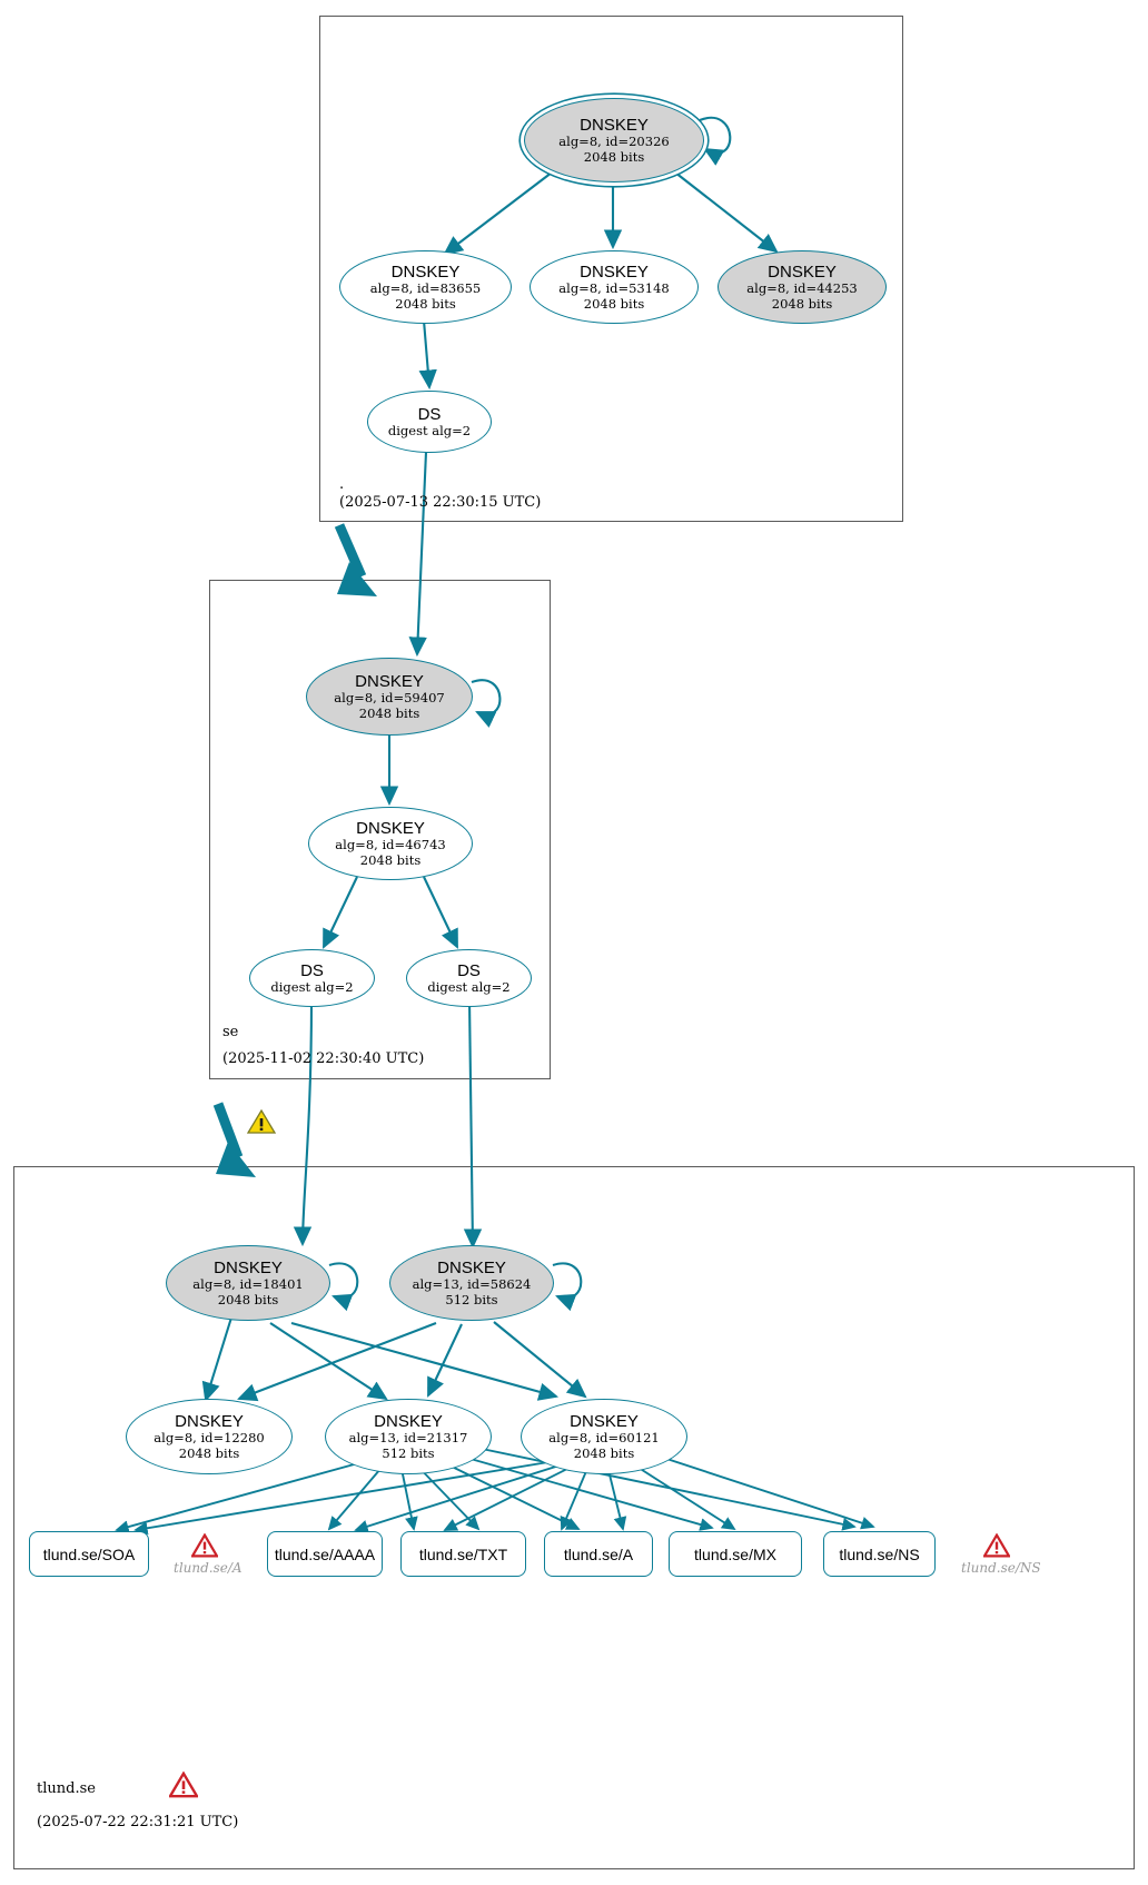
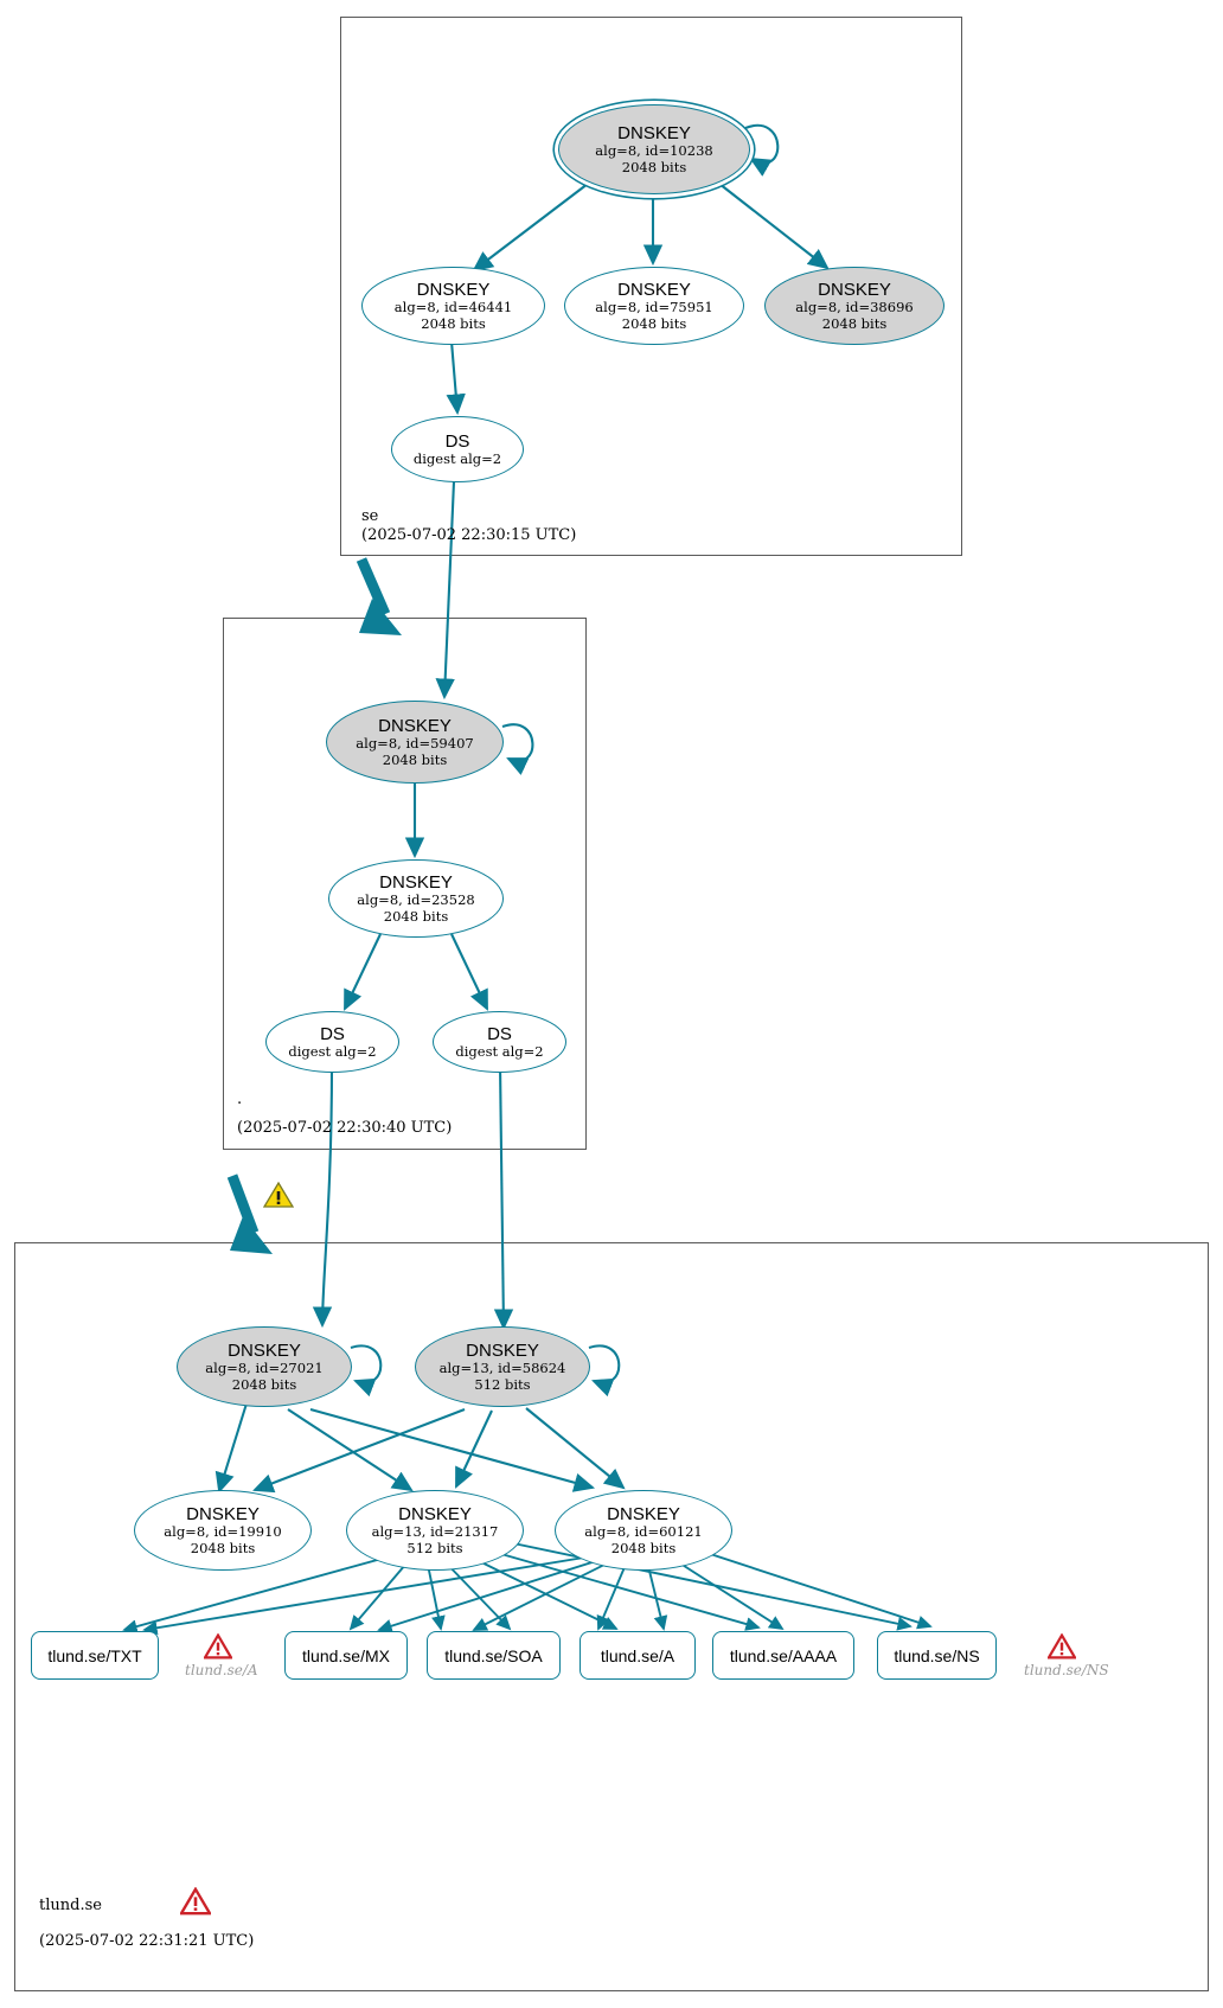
  DNSKEY
- alg=8, id=20326
+ alg=8, id=10238
  2048 bits
  DNSKEY
- alg=8, id=83655
+ alg=8, id=46441
  2048 bits
  DNSKEY
- alg=8, id=53148
+ alg=8, id=75951
  2048 bits
  DNSKEY
- alg=8, id=44253
+ alg=8, id=38696
  2048 bits
  DS
  digest alg=2
- .
+ se
- (2025-07-13 22:30:15 UTC)
+ (2025-07-02 22:30:15 UTC)
  DNSKEY
  alg=8, id=59407
  2048 bits
  DNSKEY
- alg=8, id=46743
+ alg=8, id=23528
  2048 bits
  DS
  digest alg=2
  DS
  digest alg=2
- se
+ .
- (2025-11-02 22:30:40 UTC)
+ (2025-07-02 22:30:40 UTC)
  DNSKEY
- alg=8, id=18401
+ alg=8, id=27021
  2048 bits
  DNSKEY
  alg=13, id=58624
  512 bits
  DNSKEY
- alg=8, id=12280
+ alg=8, id=19910
  2048 bits
  DNSKEY
  alg=13, id=21317
  512 bits
  DNSKEY
  alg=8, id=60121
  2048 bits
- tlund.se/SOA
+ tlund.se/TXT
- tlund.se/AAAA
+ tlund.se/MX
- tlund.se/TXT
+ tlund.se/SOA
  tlund.se/A
- tlund.se/MX
+ tlund.se/AAAA
  tlund.se/NS
  tlund.se/A
  tlund.se/NS
  tlund.se
- (2025-07-22 22:31:21 UTC)
+ (2025-07-02 22:31:21 UTC)
